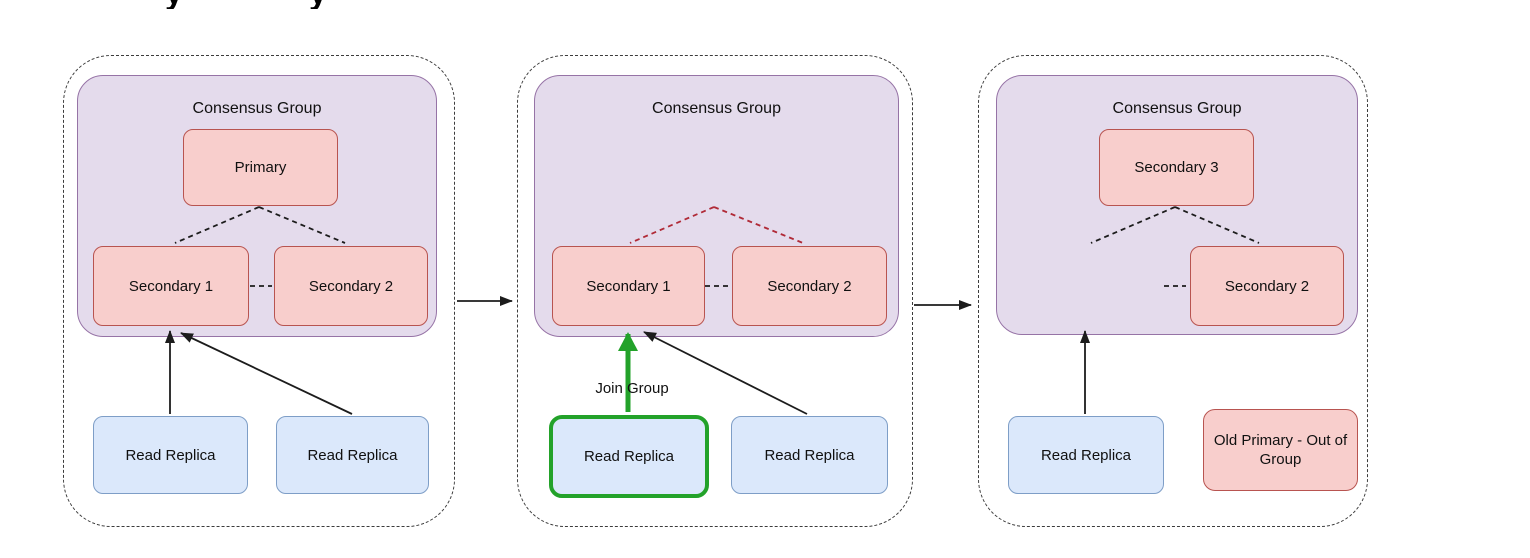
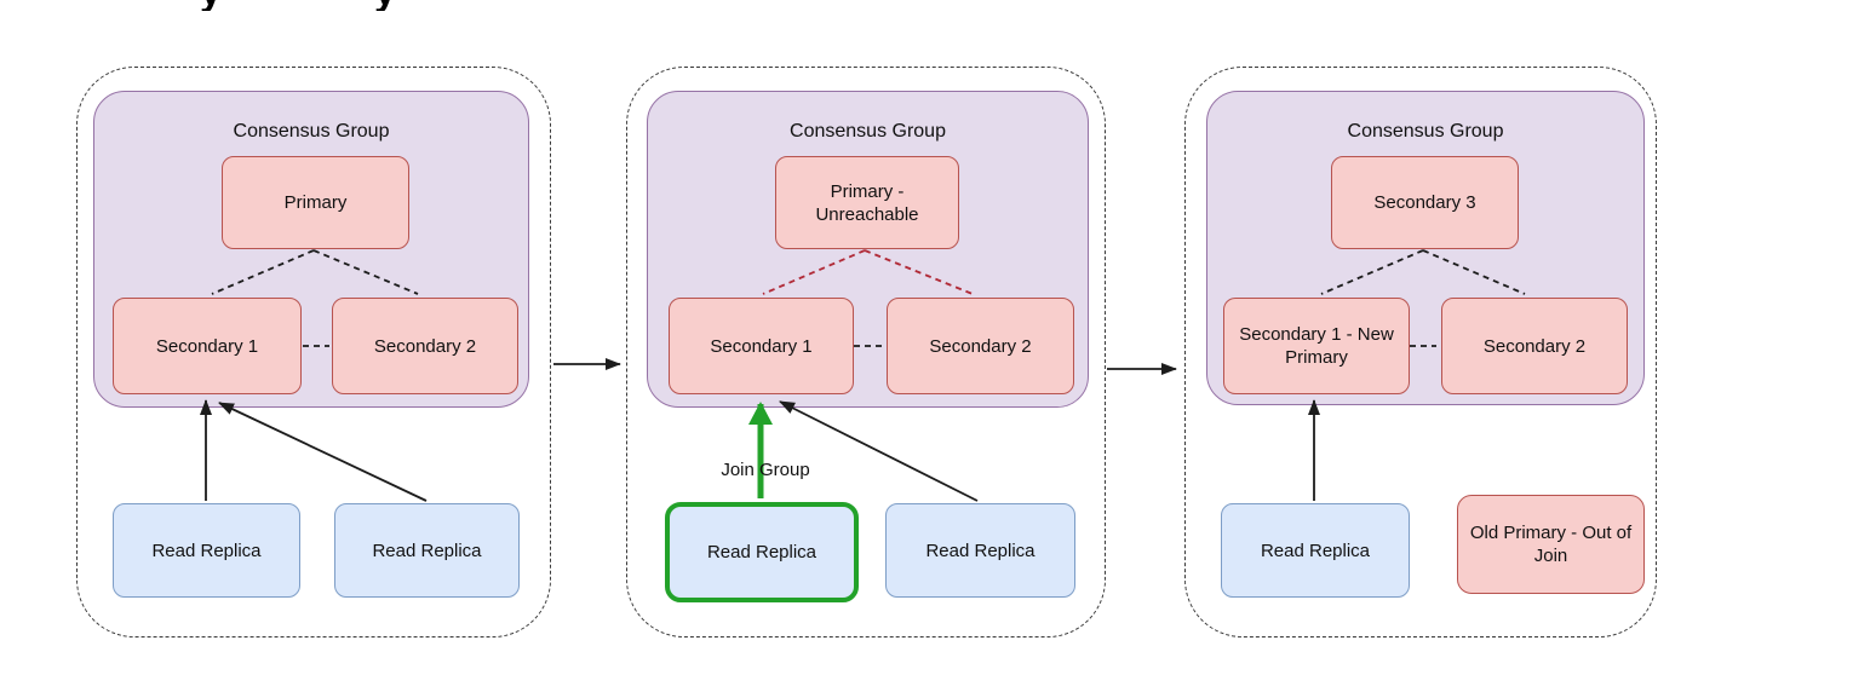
  Consensus Group
  Primary
  Secondary 1
  Secondary 2
  Read Replica
  Read Replica
  Consensus Group
+ Primary - Unreachable
  Secondary 1
  Secondary 2
  Read Replica
  Read Replica
  Join Group
  Consensus Group
  Secondary 3
+ Secondary 1 - New Primary
  Secondary 2
  Read Replica
- Old Primary - Out of Group
+ Old Primary - Out of Join
